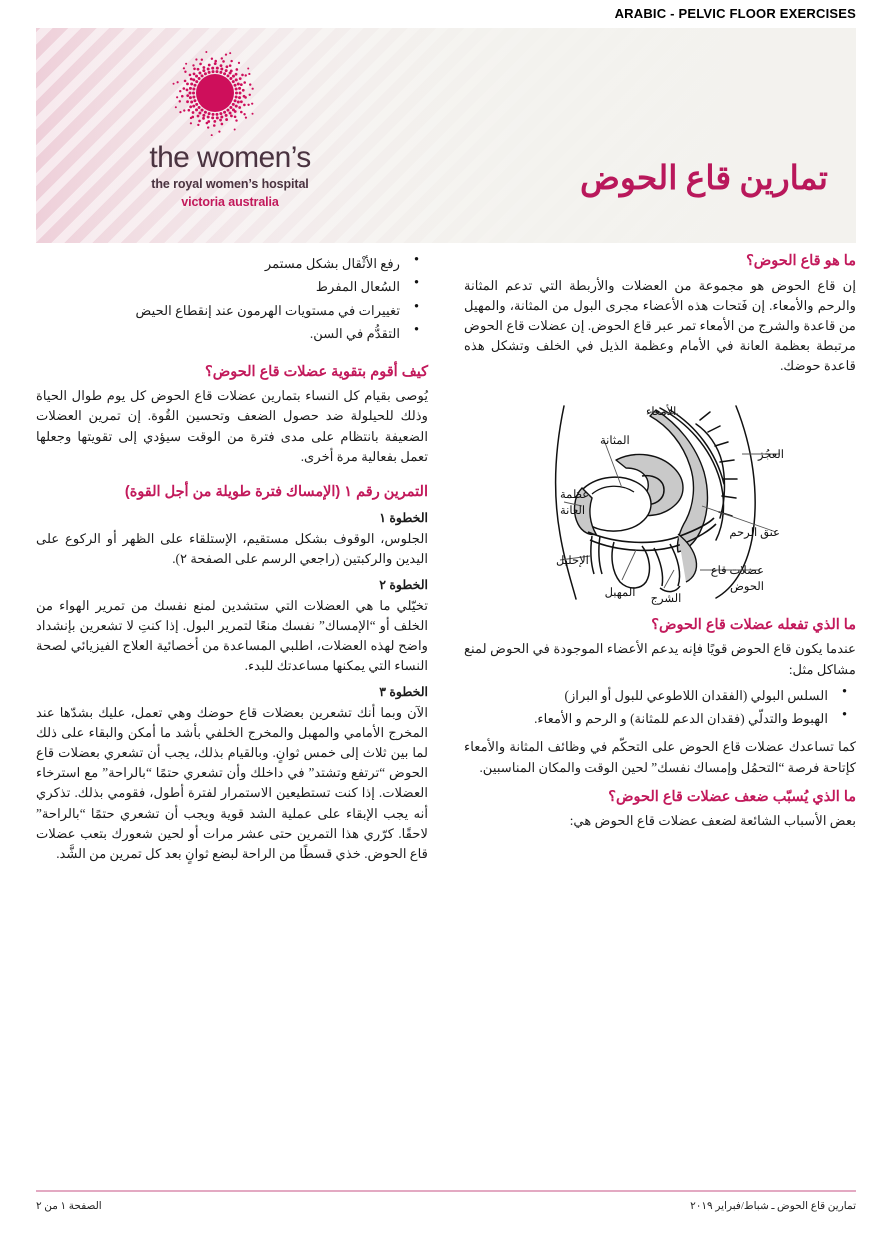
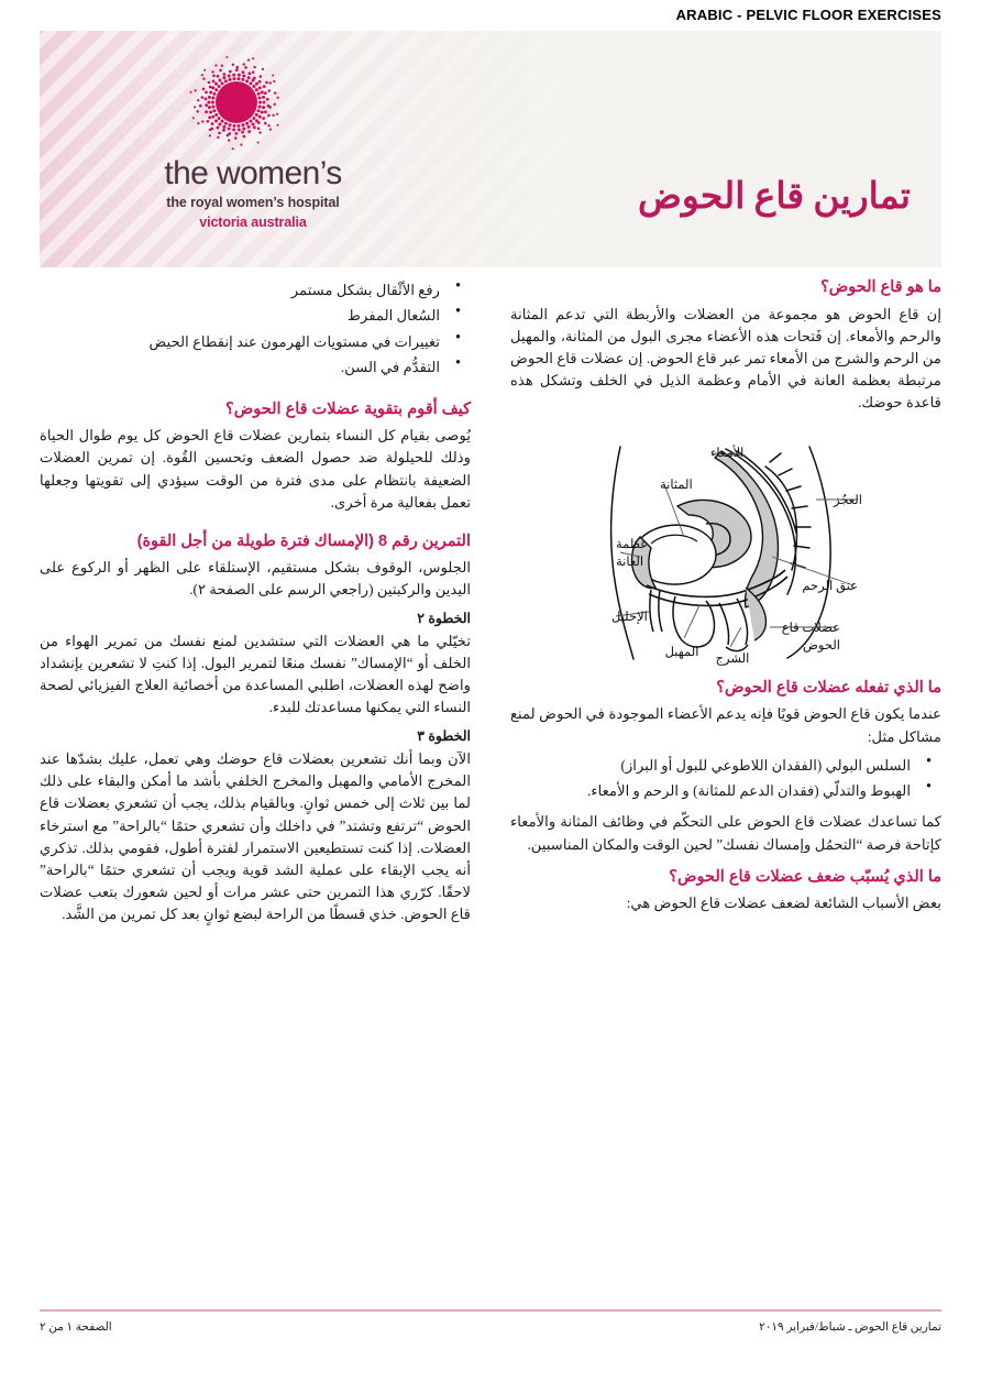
  ARABIC - PELVIC FLOOR EXERCISES
  the women’s
  the royal women’s hospital
  victoria australia
  تمارين قاع الحوض
  ما هو قاع الحوض؟
- إن قاع الحوض هو مجموعة من العضلات والأربطة التي تدعم المثانة والرحم والأمعاء. إن فَتحات هذه الأعضاء مجرى البول من المثانة، والمهيل من قاعدة والشرج من الأمعاء تمر عبر قاع الحوض. إن عضلات قاع الحوض مرتبطة بعظمة العانة في الأمام وعظمة الذيل في الخلف وتشكل هذه قاعدة حوضك.
+ إن قاع الحوض هو مجموعة من العضلات والأربطة التي تدعم المثانة والرحم والأمعاء. إن فَتحات هذه الأعضاء مجرى البول من المثانة، والمهيل من الرحم والشرج من الأمعاء تمر عبر قاع الحوض. إن عضلات قاع الحوض مرتبطة بعظمة العانة في الأمام وعظمة الذيل في الخلف وتشكل هذه قاعدة حوضك.
  الأمعاء
  المثانة
  العجُز
  عظمة
  العانة
  عنق الرحم
  الإحليل
  المهبل
  الشرج
  عضلات قاع
  الحوض
  ما الذي تفعله عضلات قاع الحوض؟
  عندما يكون قاع الحوض قويًا فإنه يدعم الأعضاء الموجودة في الحوض لمنع مشاكل مثل:
  السلس البولي (الفقدان اللاطوعي للبول أو البراز)
  الهبوط والتدلّي (فقدان الدعم للمثانة) و الرحم و الأمعاء.
  كما تساعدك عضلات قاع الحوض على التحكّم في وظائف المثانة والأمعاء كإتاحة فرصة “التحمُل وإمساك نفسك” لحين الوقت والمكان المناسبين.
  ما الذي يُسبّب ضعف عضلات قاع الحوض؟
  بعض الأسباب الشائعة لضعف عضلات قاع الحوض هي:
  رفع الأثْقال بشكل مستمر
  السُعال المفرط
  تغييرات في مستويات الهرمون عند إنقطاع الحيض
  التقدُّم في السن.
  كيف أقوم بتقوية عضلات قاع الحوض؟
  يُوصى بقيام كل النساء بتمارين عضلات قاع الحوض كل يوم طوال الحياة وذلك للحيلولة ضد حصول الضعف وتحسين القُوة. إن تمرين العضلات الضعيفة بانتظام على مدى فترة من الوقت سيؤدي إلى تقويتها وجعلها تعمل بفعالية مرة أخرى.
- التمرين رقم ١ (الإمساك فترة طويلة من أجل القوة)
+ التمرين رقم 8 (الإمساك فترة طويلة من أجل القوة)
- الخطوة ١
  الجلوس، الوقوف بشكل مستقيم، الإستلقاء على الظهر أو الركوع على اليدين والركبتين (راجعي الرسم على الصفحة ٢).
  الخطوة ٢
  تخيّلي ما هي العضلات التي ستشدين لمنع نفسك من تمرير الهواء من الخلف أو “الإمساك” نفسك منعًا لتمرير البول. إذا كنتِ لا تشعرين بإنشداد واضح لهذه العضلات، اطلبي المساعدة من أخصائية العلاج الفيزيائي لصحة النساء التي يمكنها مساعدتك للبدء.
  الخطوة ٣
  الآن وبما أنك تشعرين بعضلات قاع حوضك وهي تعمل، عليك بشدّها عند المخرج الأمامي والمهبل والمخرج الخلفي بأشد ما أمكن والبقاء على ذلك لما بين ثلاث إلى خمس ثوانٍ. وبالقيام بذلك، يجب أن تشعري بعضلات قاع الحوض “ترتفع وتشتد” في داخلك وأن تشعري حتمًا “بالراحة” مع استرخاء العضلات. إذا كنت تستطيعين الاستمرار لفترة أطول، فقومي بذلك. تذكري أنه يجب الإبقاء على عملية الشد قوية ويجب أن تشعري حتمًا “بالراحة” لاحقًا. كرّري هذا التمرين حتى عشر مرات أو لحين شعورك بتعب عضلات قاع الحوض. خذي قسطًا من الراحة لبضع ثوانٍ بعد كل تمرين من الشَّد.
  تمارين قاع الحوض ـ شباط/فبراير ٢٠١٩
  الصفحة ١ من ٢
